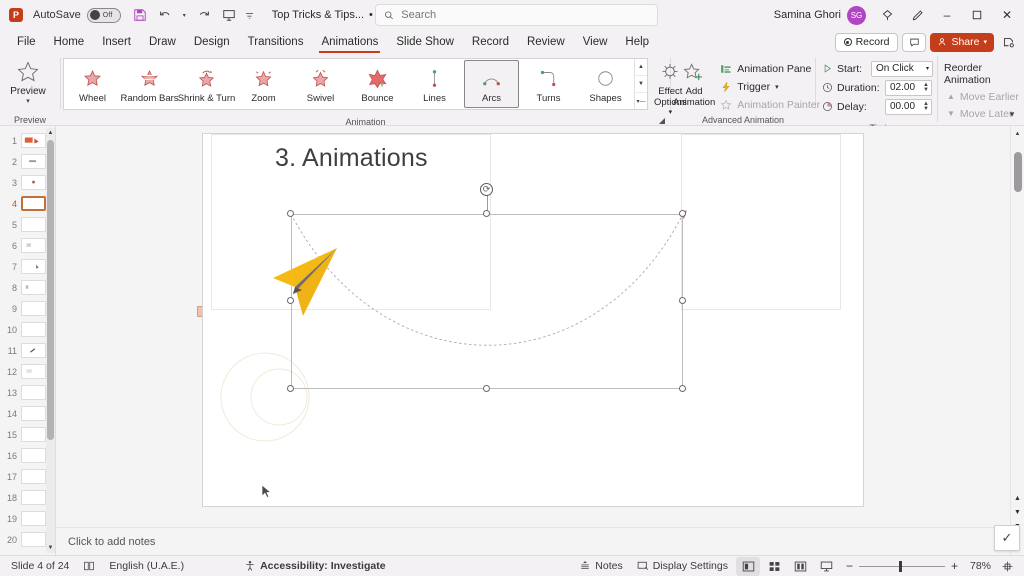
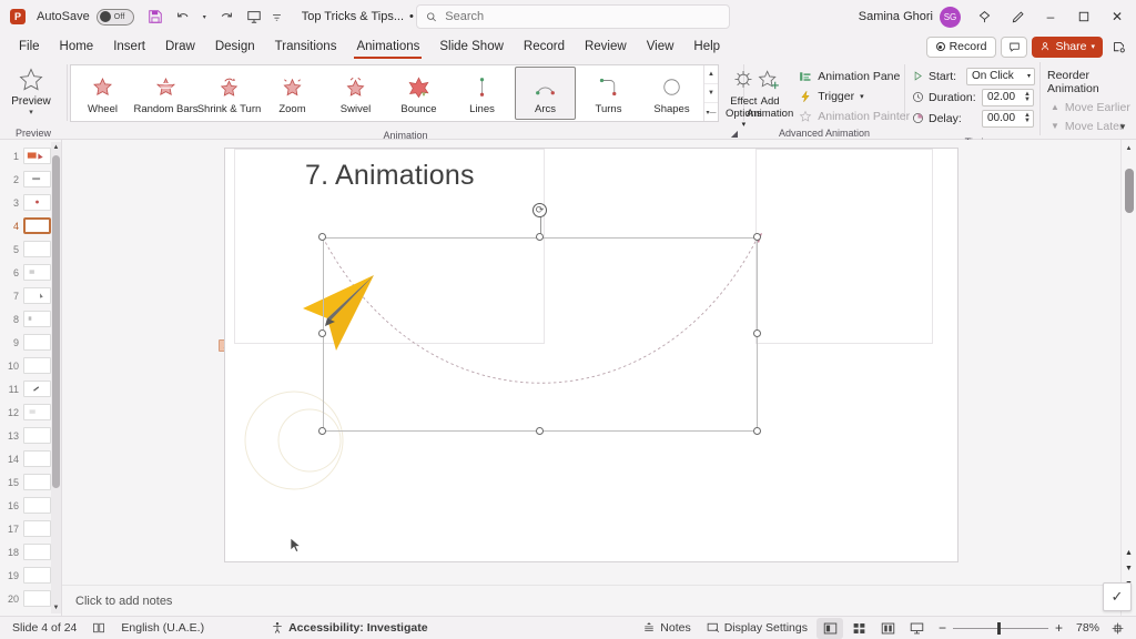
  AutoSave
  Top Tricks & Tips...
  •
  Search
  Samina Ghori
  SG
  –
  ✕
  File
  Home
  Insert
  Draw
  Design
  Transitions
  Animations
  Slide Show
  Record
  Review
  View
  Help
  Record
  Share
  Preview
  Preview
  Wheel
  Random Bars
  Shrink & Turn
  Zoom
  Swivel
  Bounce
  Lines
  Arcs
  Turns
  Shapes
  Effect Options
  Animation
  ◢
  Add Animation
  Animation Pane
  Trigger
  Animation Painter
  Advanced Animation
  Start:
  On Click
  Duration:
  02.00
  Delay:
  00.00
  Reorder Animation
  ▲
  Move Earlier
  ▼
  Move Later
  ▾
  1
  2
  3
  4
  5
  6
  7
  8
  9
  10
  11
  12
  13
  14
  15
  16
  17
  18
  19
  20
- 3. Animations
+ 7. Animations
  ⟳
  Click to add notes
  ✓
  Slide 4 of 24
  English (U.A.E.)
  Accessibility: Investigate
  Notes
  Display Settings
  −
  +
  78%
